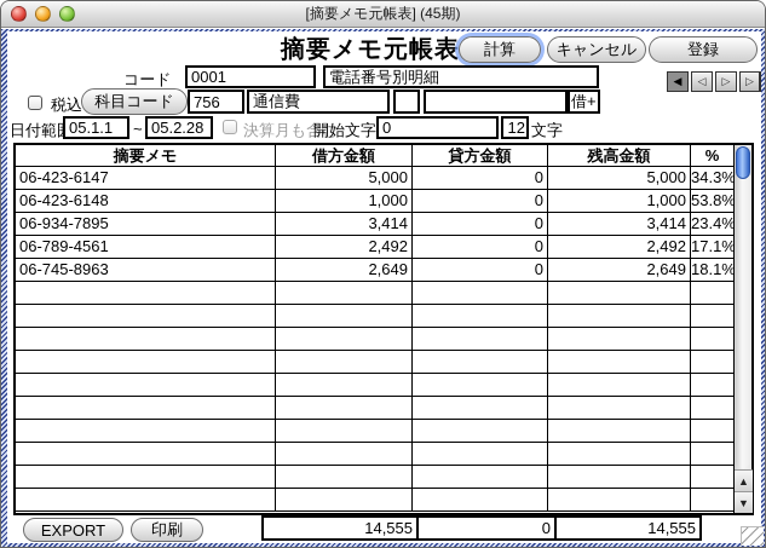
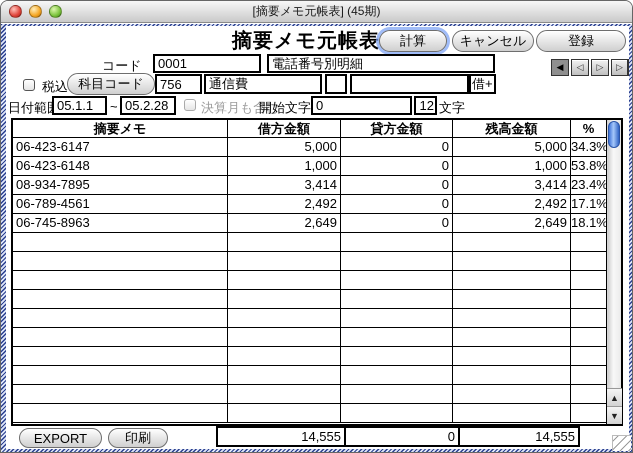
  [摘要メモ元帳表] (45期)
  摘要メモ元帳表
  計算
  キャンセル
  登録
  コード
  0001
  電話番号別明細
  ◀
  ◁
  ▷
  ▷
  税込
  科目コード
  756
  通信費
  借+
  日付範
  05.1.1
  ~
  05.2.28
  決算月も含む
  開始文字
  0
  12
  文字
  摘要メモ
  借方金額
  貸方金額
  残高金額
  %
  06-423-6147
  5,000
  0
  5,000
  34.3%
  06-423-6148
  1,000
  0
  1,000
  53.8%
- 06-934-7895
+ 08-934-7895
  3,414
  0
  3,414
  23.4%
  06-789-4561
  2,492
  0
  2,492
  17.1%
  06-745-8963
  2,649
  0
  2,649
  18.1%
  ▲
  ▼
  14,555
  0
  14,555
  EXPORT
  印刷
